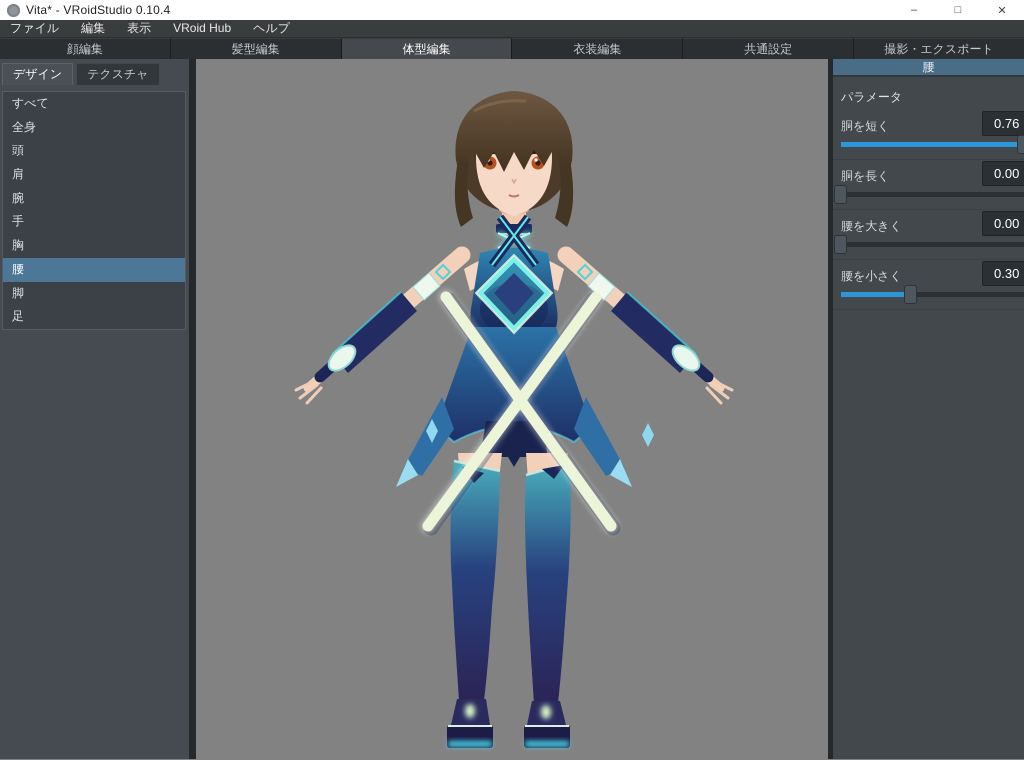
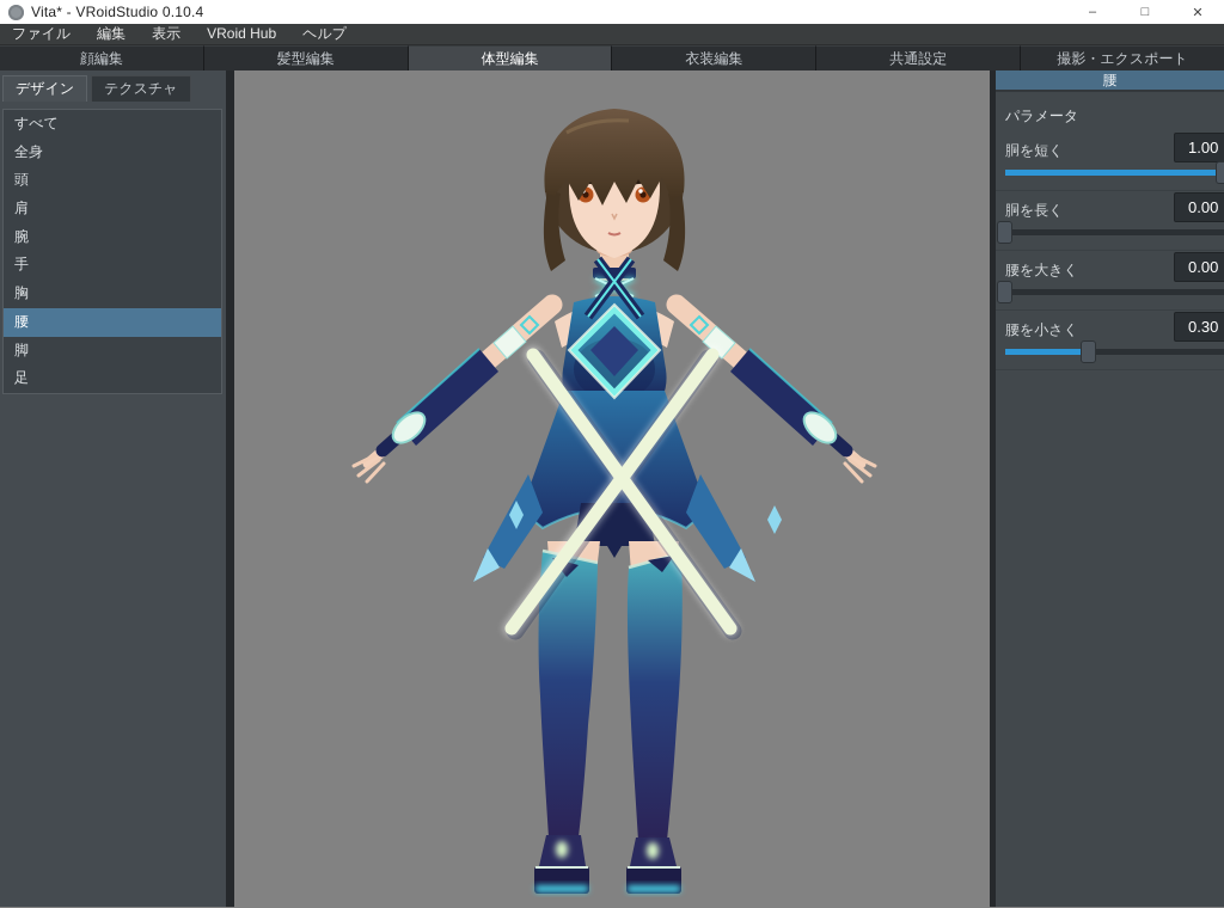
  Vita* - VRoidStudio 0.10.4
  –
  □
  ✕
  ファイル
  編集
  表示
  VRoid Hub
  ヘルプ
  顔編集
  髪型編集
  体型編集
  衣装編集
  共通設定
  撮影・エクスポート
  デザイン
  テクスチャ
  すべて
  全身
  頭
  肩
  腕
  手
  胸
  腰
  脚
  足
  腰
  パラメータ
  胴を短く
- 0.76
+ 1.00
  胴を長く
  0.00
  腰を大きく
  0.00
  腰を小さく
  0.30
